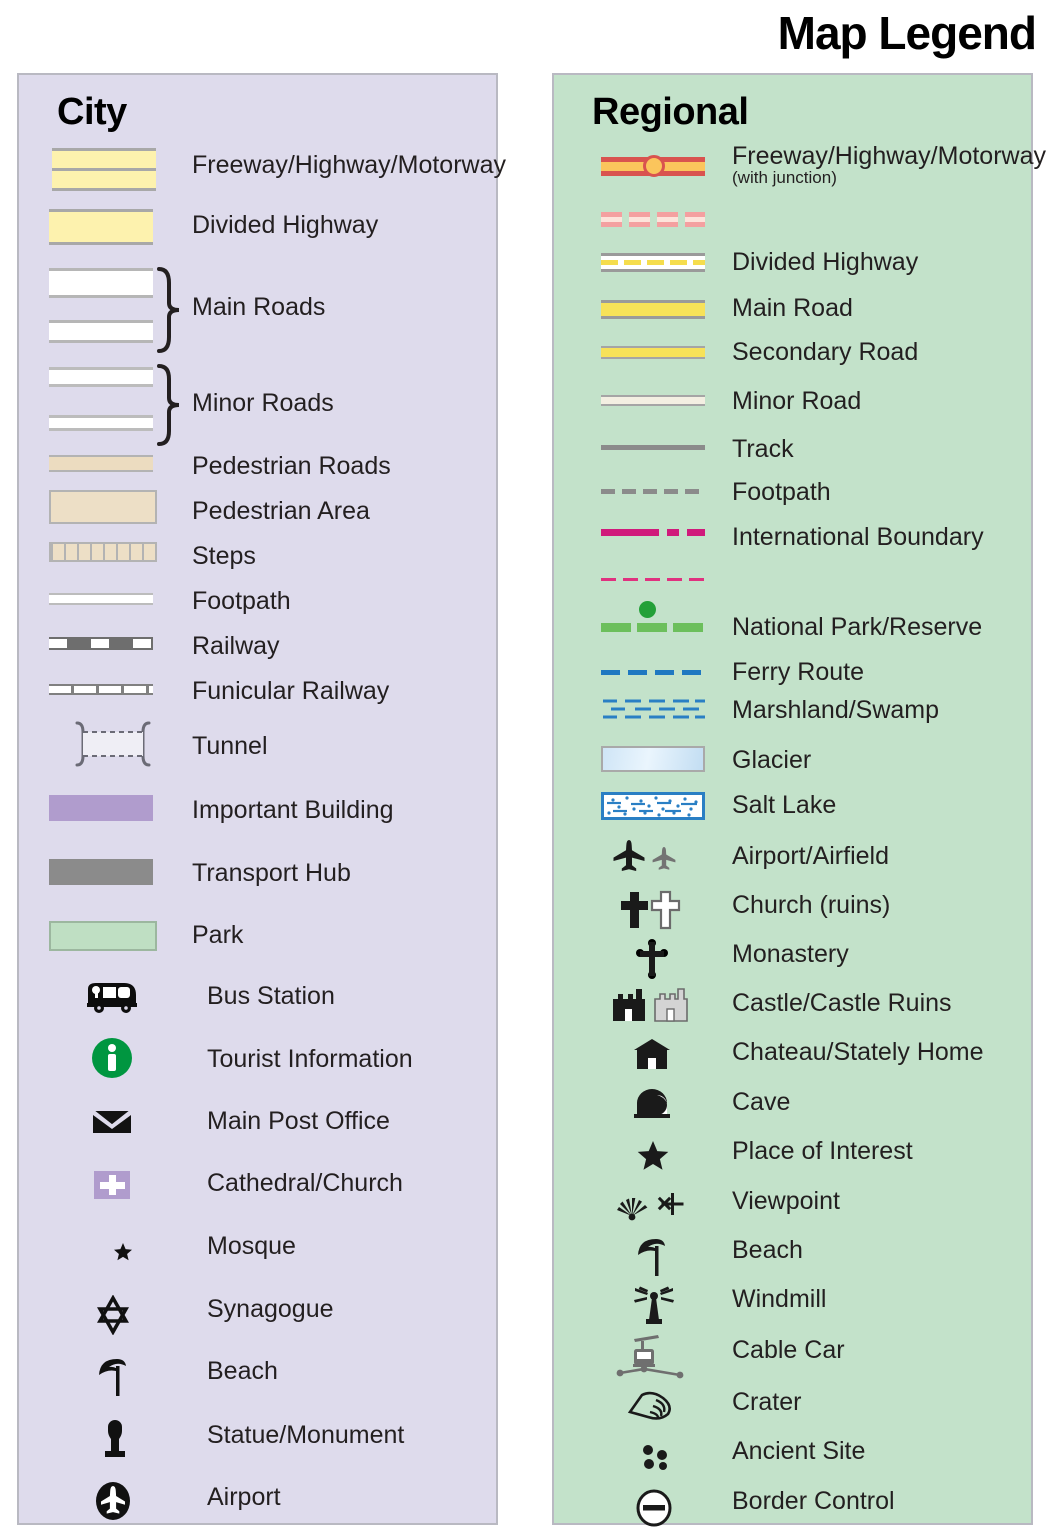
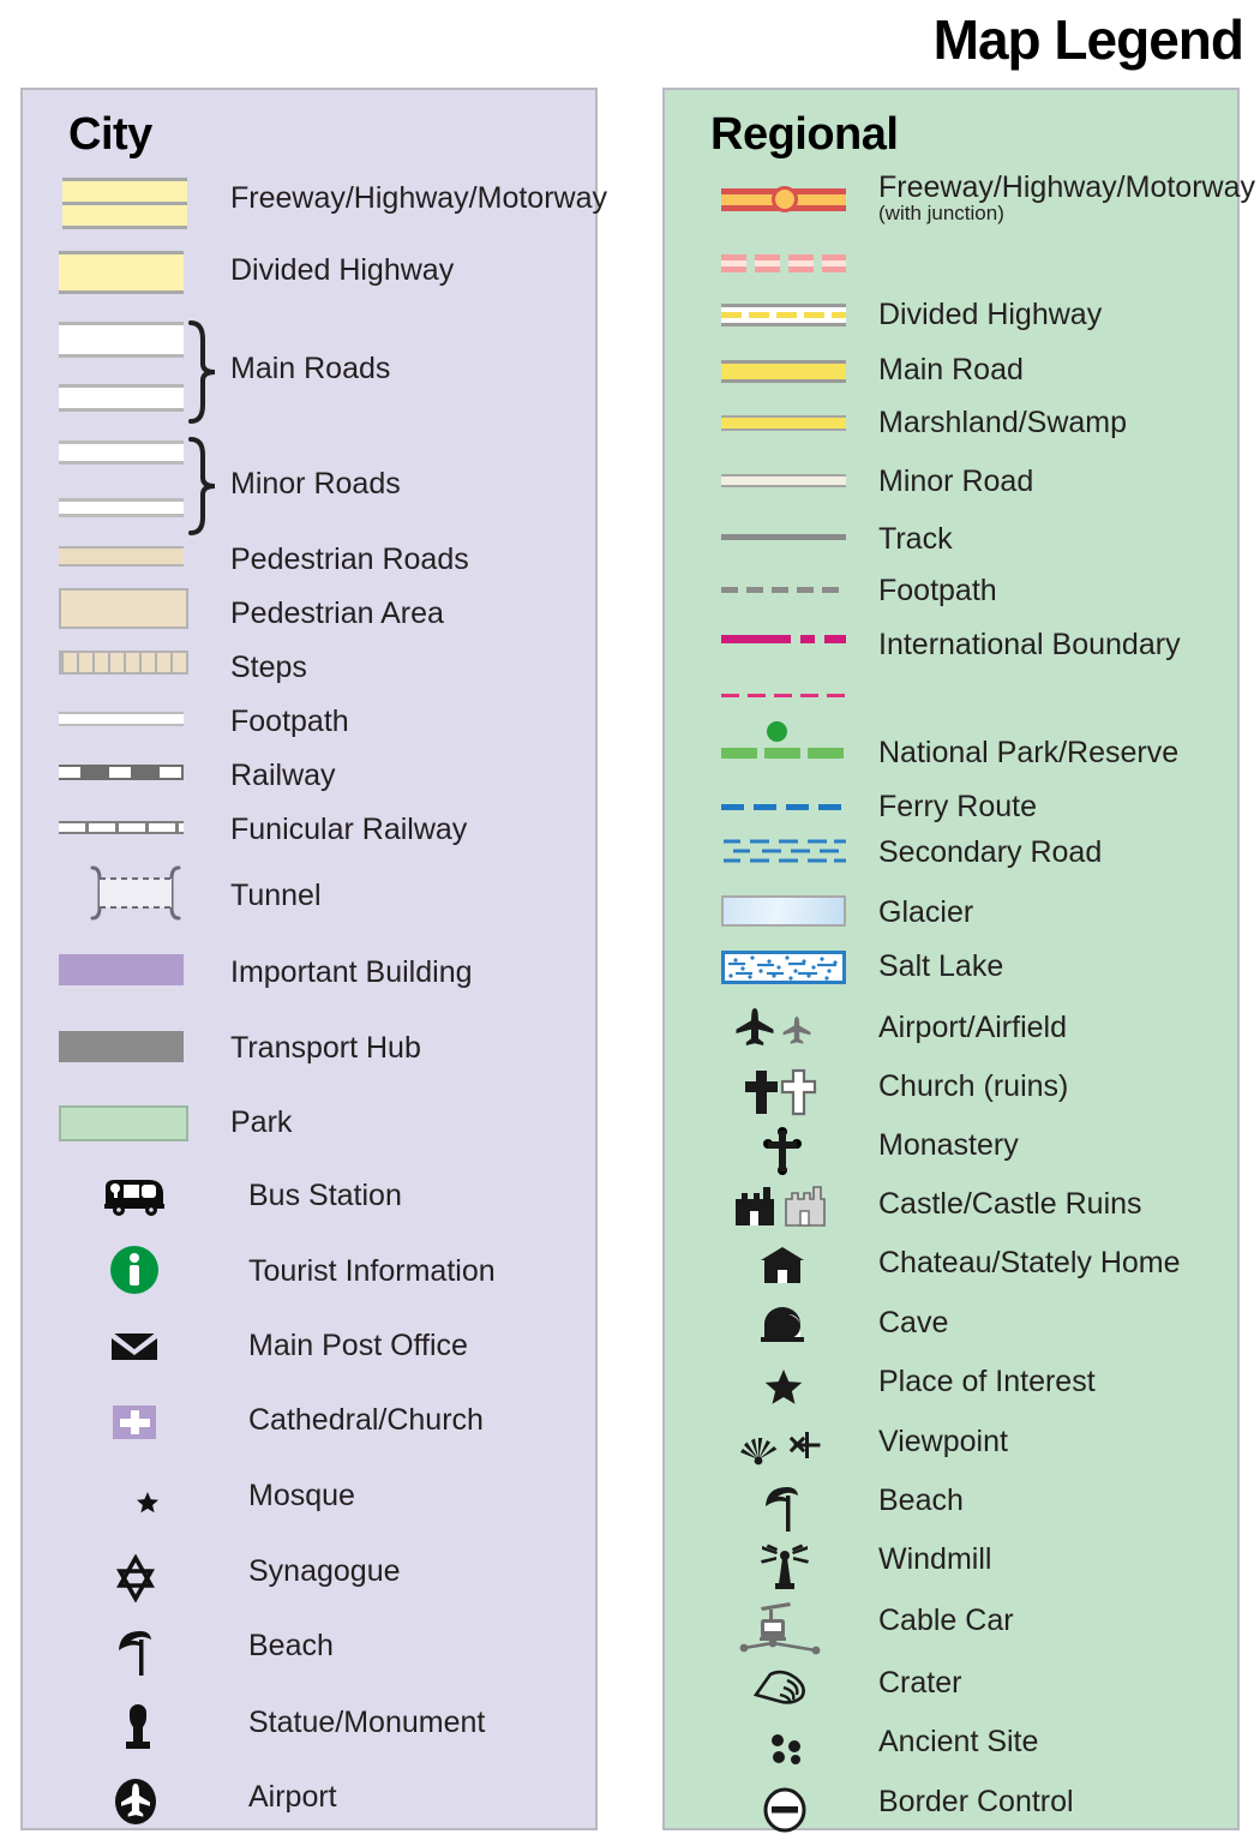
  Map Legend
  City
  Freeway/Highway/Motorway
  Divided Highway
  Main Roads
  Minor Roads
  Pedestrian Roads
  Pedestrian Area
  Steps
  Footpath
  Railway
  Funicular Railway
  Tunnel
  Important Building
  Transport Hub
  Park
  Bus Station
  Tourist Information
  Main Post Office
  Cathedral/Church
  Mosque
  Synagogue
  Beach
  Statue/Monument
  Airport
  Regional
  Freeway/Highway/Motorway
  (with junction)
  Divided Highway
  Main Road
- Secondary Road
+ Marshland/Swamp
  Minor Road
  Track
  Footpath
  International Boundary
  National Park/Reserve
  Ferry Route
- Marshland/Swamp
+ Secondary Road
  Glacier
  Salt Lake
  Airport/Airfield
  Church (ruins)
  Monastery
  Castle/Castle Ruins
  Chateau/Stately Home
  Cave
  Place of Interest
  Viewpoint
  Beach
  Windmill
  Cable Car
  Crater
  Ancient Site
  Border Control
